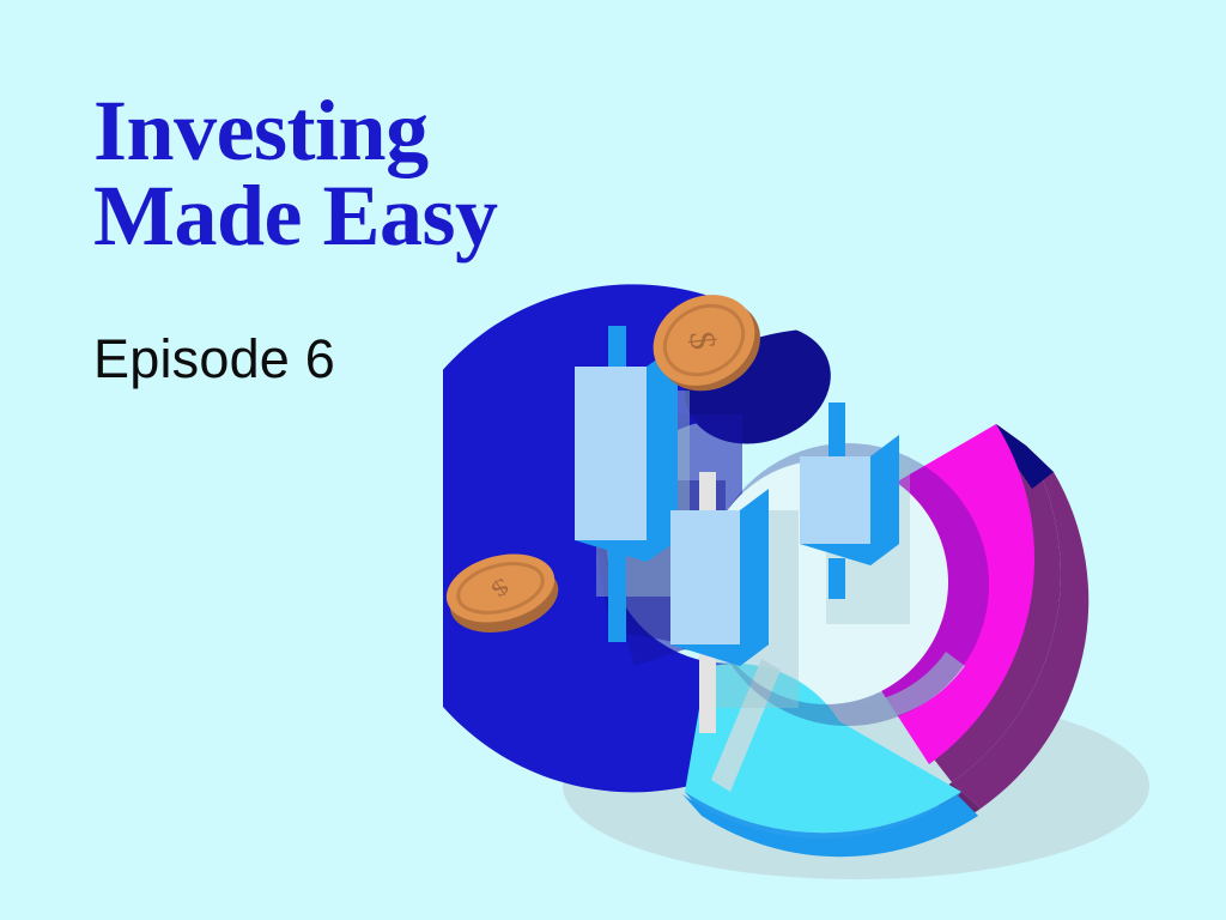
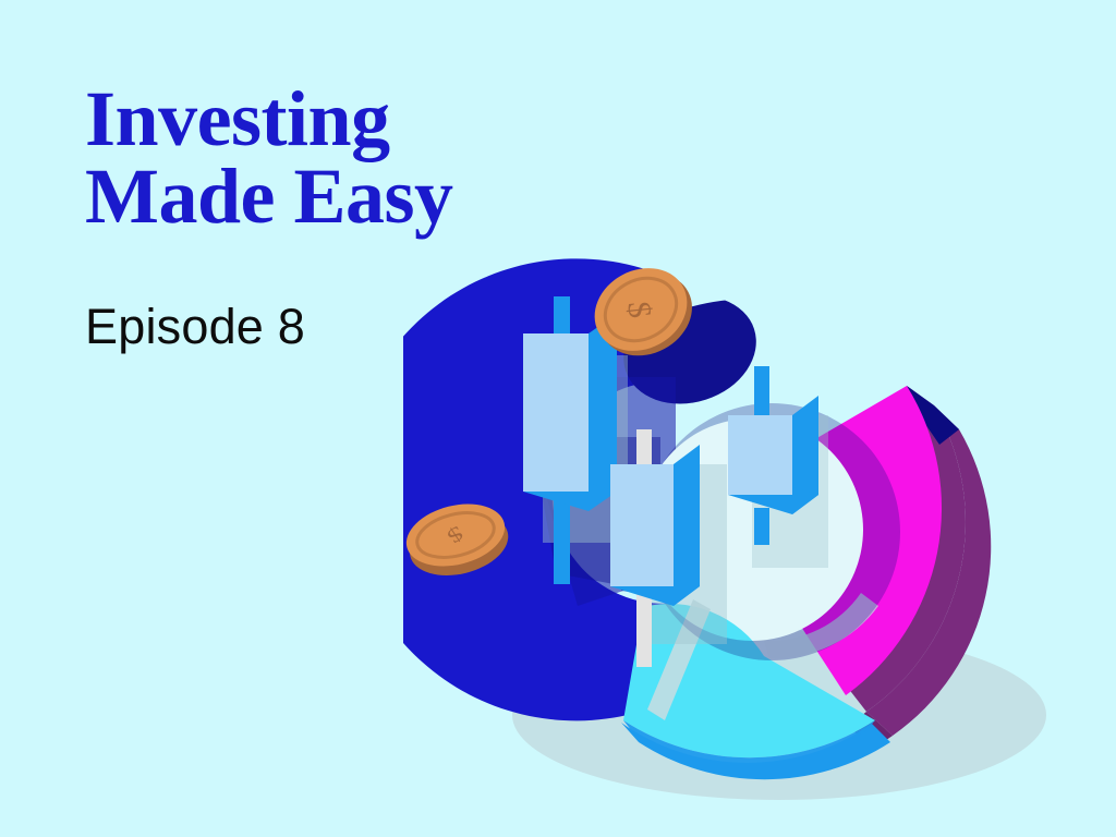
  Investing
  Made Easy
- Episode 6
+ Episode 8
